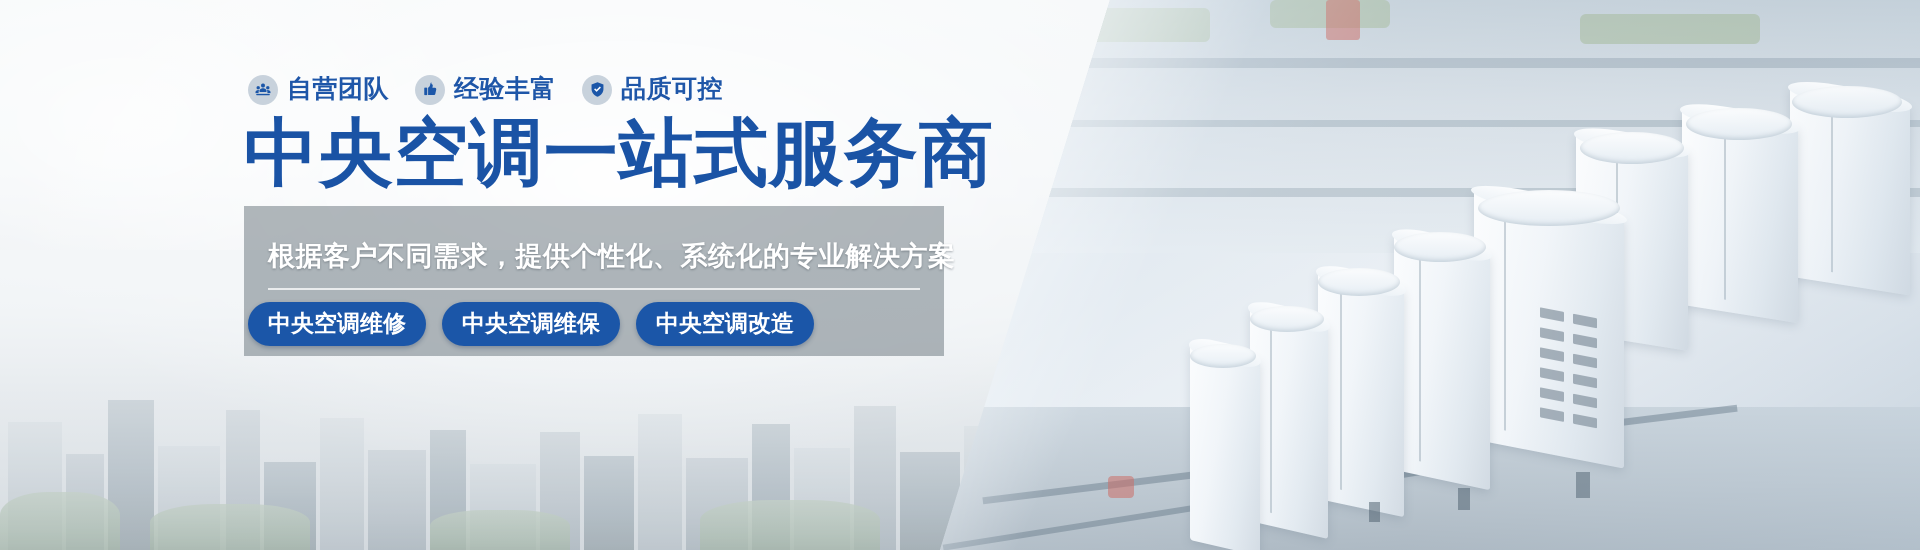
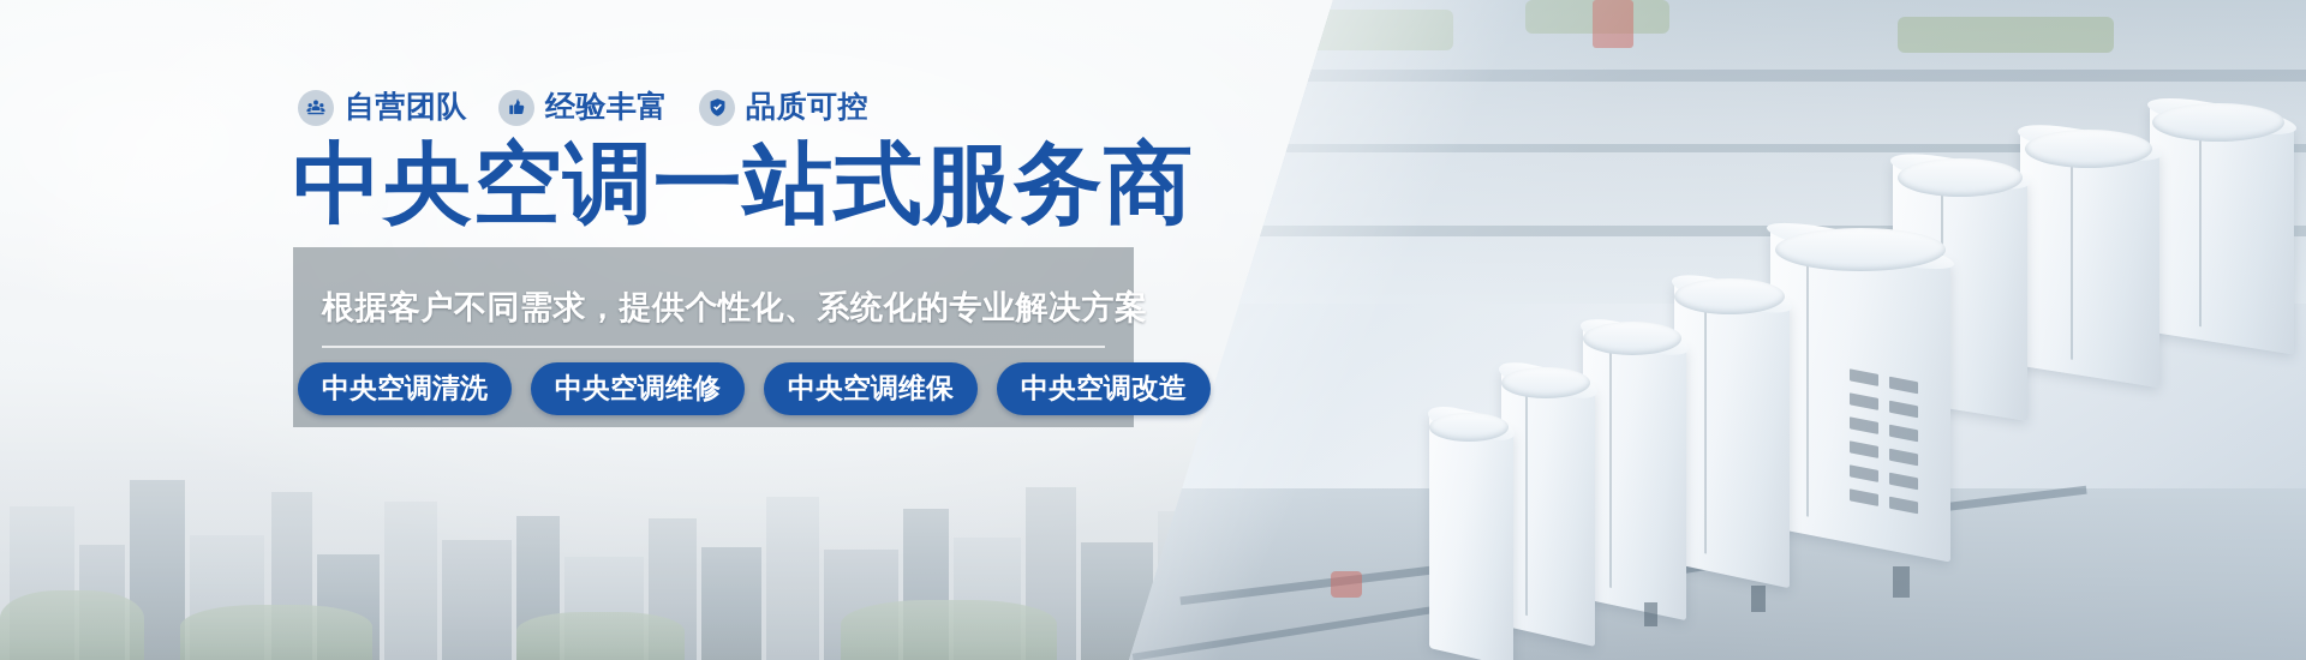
  自营团队
  经验丰富
  品质可控
  中央空调一站式服务商
  根据客户不同需求，提供个性化、系统化的专业解决方案
+ 中央空调清洗
  中央空调维修
  中央空调维保
  中央空调改造
